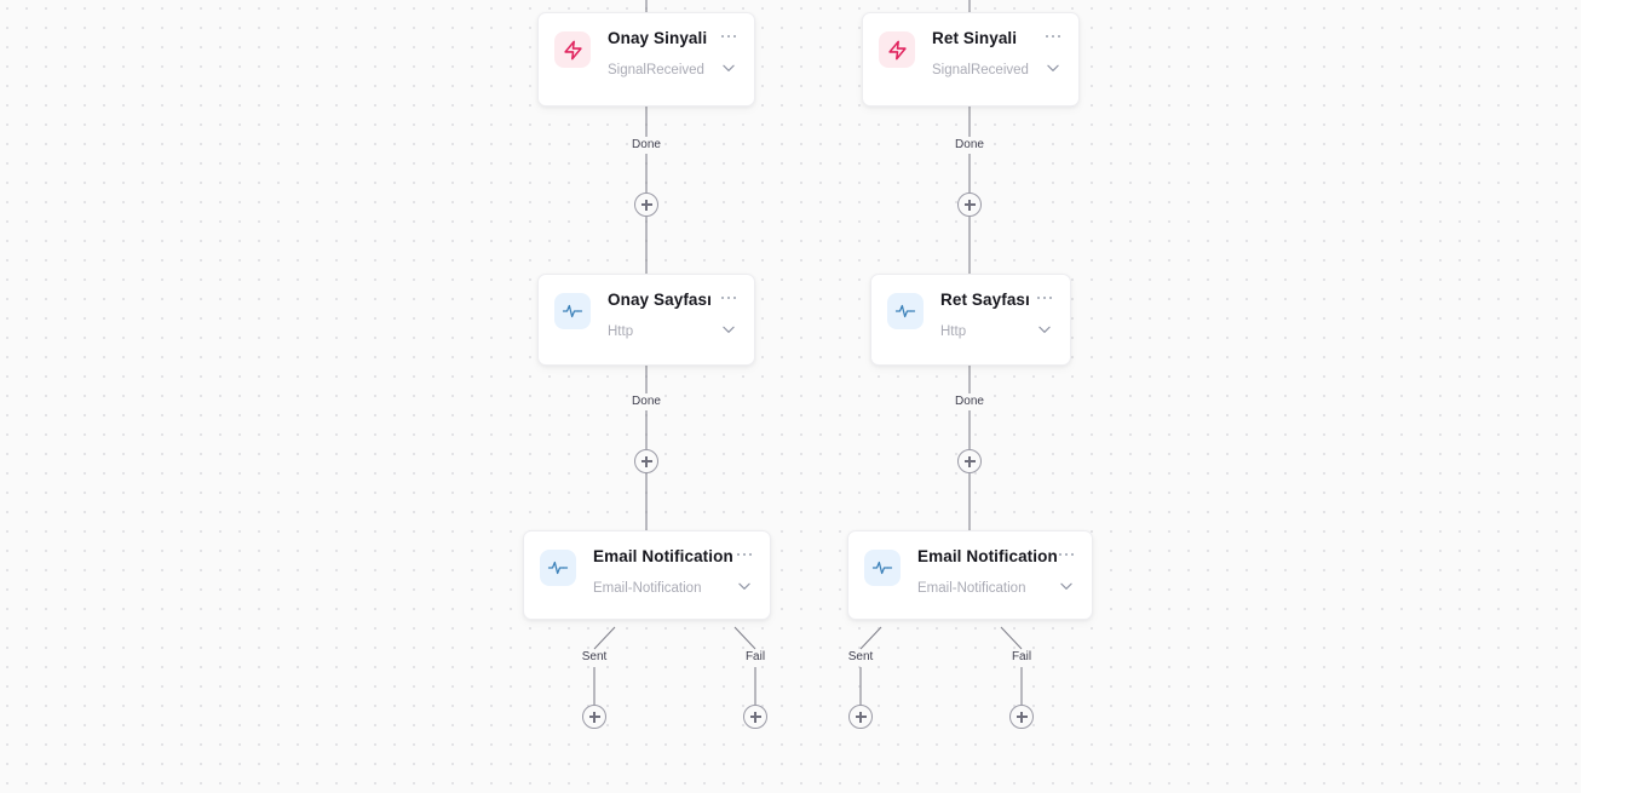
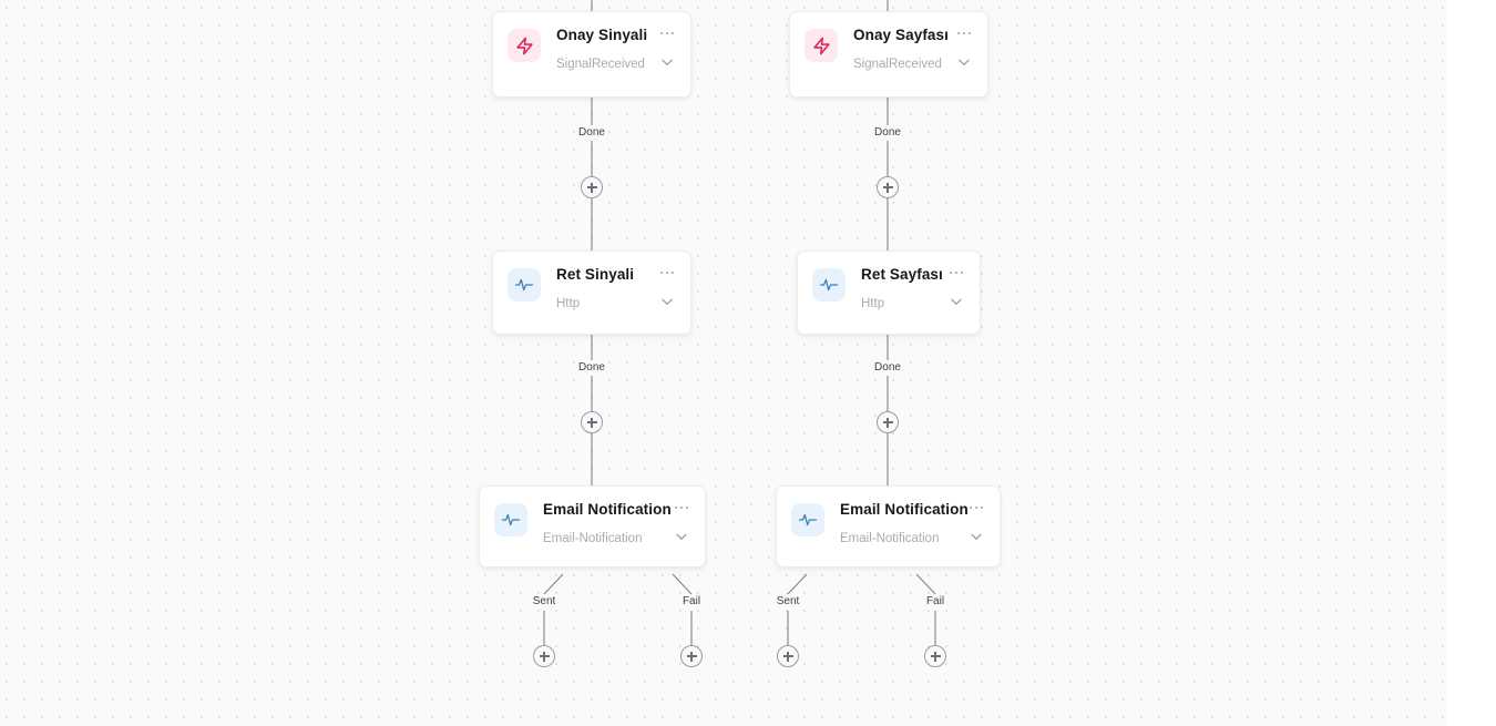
  Onay Sinyali
  SignalReceived
- Ret Sinyali
+ Onay Sayfası
  SignalReceived
- Onay Sayfası
+ Ret Sinyali
  Http
  Ret Sayfası
  Http
  Email Notification
  Email-Notification
  Email Notification
  Email-Notification
  Done
  Done
  Done
  Done
  Sent
  Fail
  Sent
  Fail
